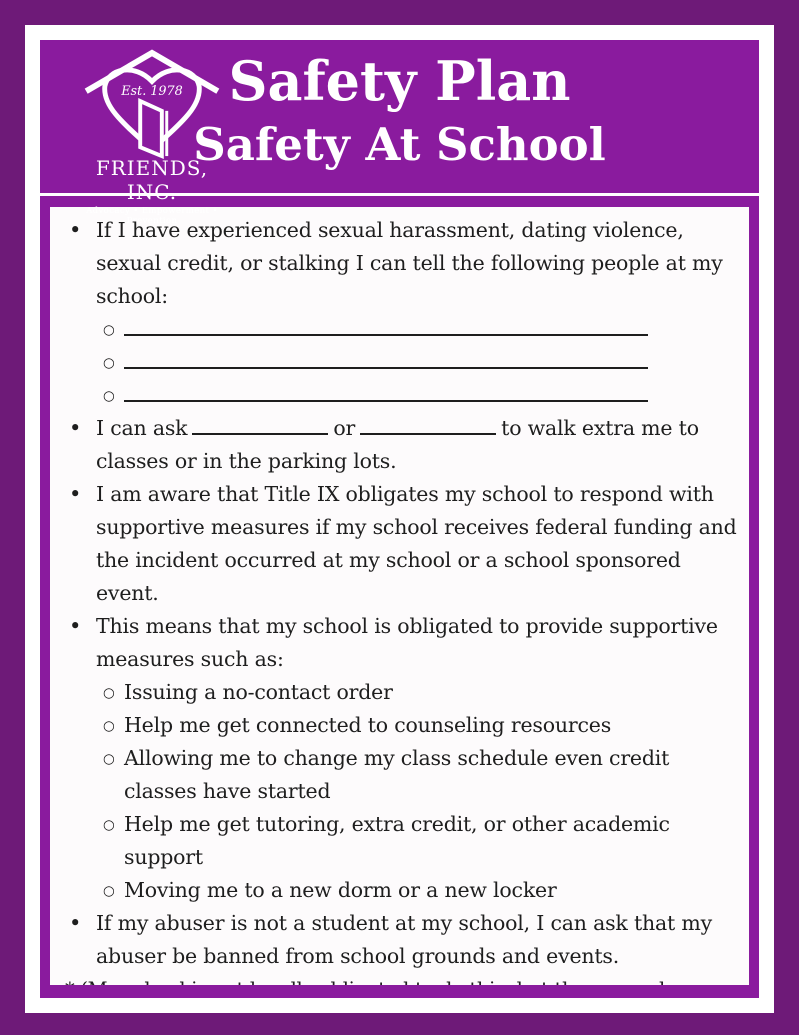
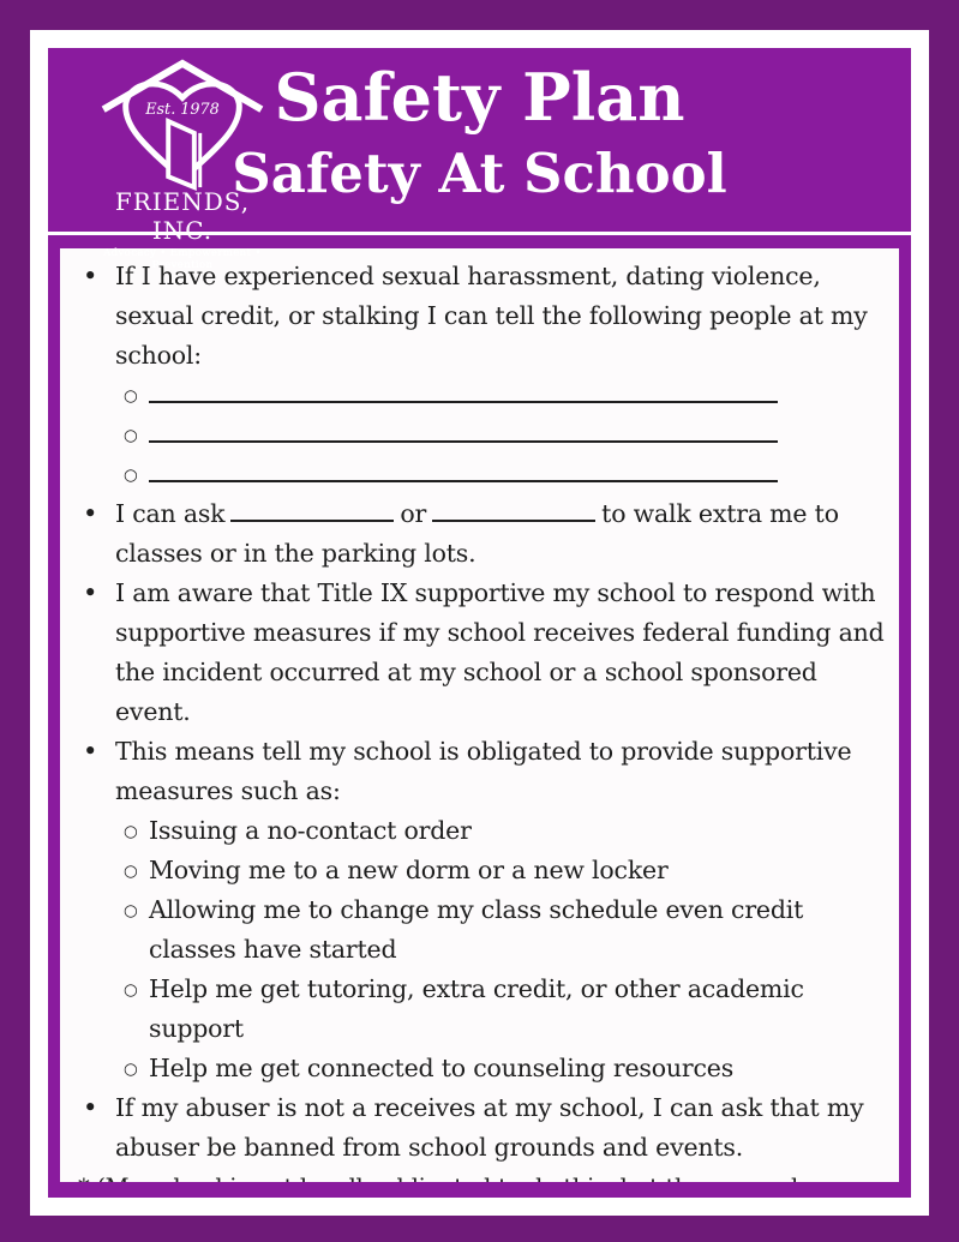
  Est. 1978
  FRIENDS, INC.
  Advocacy • Empowerment • Prevention
  Safety Plan
  Safety At School
  If I have experienced sexual harassment, dating violence, sexual credit, or stalking I can tell the following people at my school:
  I can ask or to walk extra me to classes or in the parking lots.
- I am aware that Title IX obligates my school to respond with supportive measures if my school receives federal funding and the incident occurred at my school or a school sponsored event.
+ I am aware that Title IX supportive my school to respond with supportive measures if my school receives federal funding and the incident occurred at my school or a school sponsored event.
- This means that my school is obligated to provide supportive measures such as:
+ This means tell my school is obligated to provide supportive measures such as:
  Issuing a no-contact order
- Help me get connected to counseling resources
+ Moving me to a new dorm or a new locker
  Allowing me to change my class schedule even credit classes have started
  Help me get tutoring, extra credit, or other academic support
- Moving me to a new dorm or a new locker
+ Help me get connected to counseling resources
- If my abuser is not a student at my school, I can ask that my abuser be banned from school grounds and events.
+ If my abuser is not a receives at my school, I can ask that my abuser be banned from school grounds and events.
